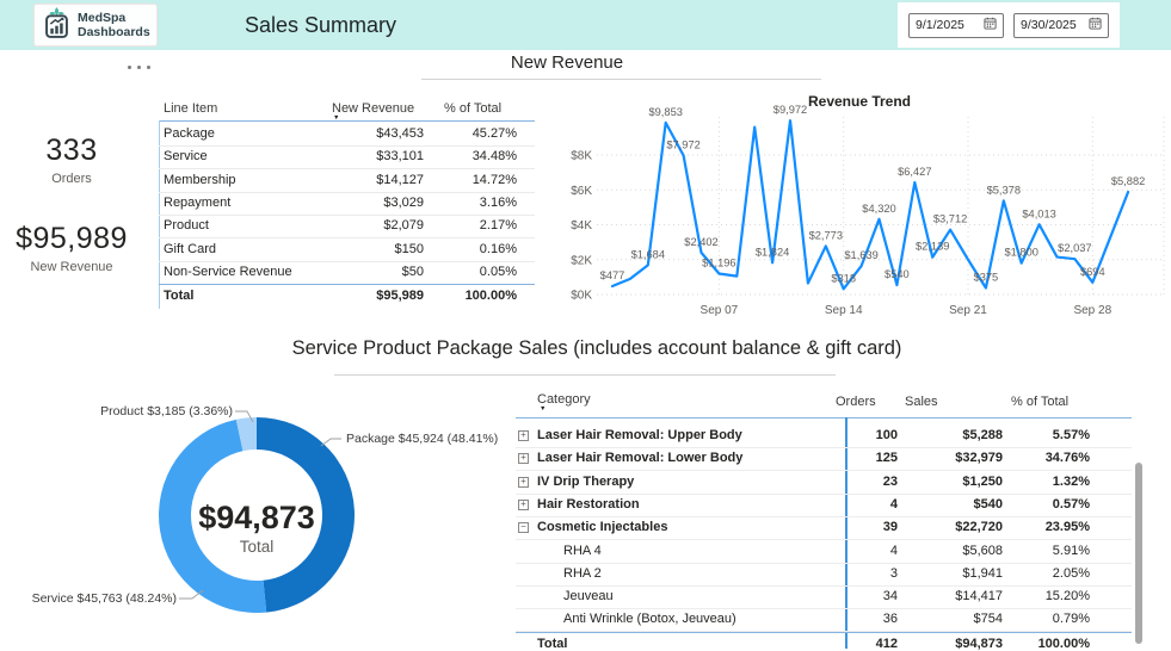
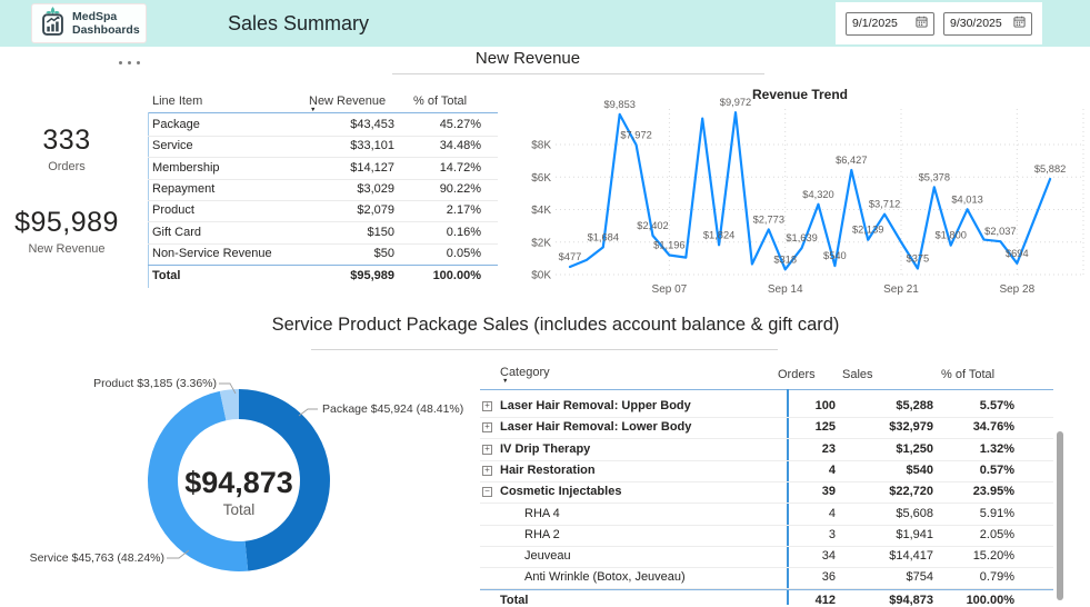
  MedSpa
  Dashboards
  Sales Summary
  9/1/2025
  9/30/2025
  New Revenue
  333
  Orders
  $95,989
  New Revenue
  Line Item
  New Revenue
  % of Total
  Package
  $43,453
  45.27%
  Service
  $33,101
  34.48%
  Membership
  $14,127
  14.72%
  Repayment
  $3,029
- 3.16%
+ 90.22%
  Product
  $2,079
  2.17%
  Gift Card
  $150
  0.16%
  Non-Service Revenue
  $50
  0.05%
  Total
  $95,989
  100.00%
  Revenue Trend
  $0K
  $2K
  $4K
  $6K
  $8K
  Sep 07
  Sep 14
  Sep 21
  Sep 28
  $477
  $1,684
  $9,853
  $7,972
  $2,402
  $1,196
  $1,824
  $9,972
  $2,773
  $318
  $1,639
  $4,320
  $540
  $6,427
  $2,139
  $3,712
  $375
  $5,378
  $1,800
  $4,013
  $2,037
  $694
  $5,882
  Service Product Package Sales (includes account balance & gift card)
  Product $3,185 (3.36%)
  Package $45,924 (48.41%)
  Service $45,763 (48.24%)
  $94,873
  Total
  Category
  Orders
  Sales
  % of Total
  +
  Laser Hair Removal: Upper Body
  100
  $5,288
  5.57%
  +
  Laser Hair Removal: Lower Body
  125
  $32,979
  34.76%
  +
  IV Drip Therapy
  23
  $1,250
  1.32%
  +
  Hair Restoration
  4
  $540
  0.57%
  −
  Cosmetic Injectables
  39
  $22,720
  23.95%
  RHA 4
  4
  $5,608
  5.91%
  RHA 2
  3
  $1,941
  2.05%
  Jeuveau
  34
  $14,417
  15.20%
  Anti Wrinkle (Botox, Jeuveau)
  36
  $754
  0.79%
  Total
  412
  $94,873
  100.00%
